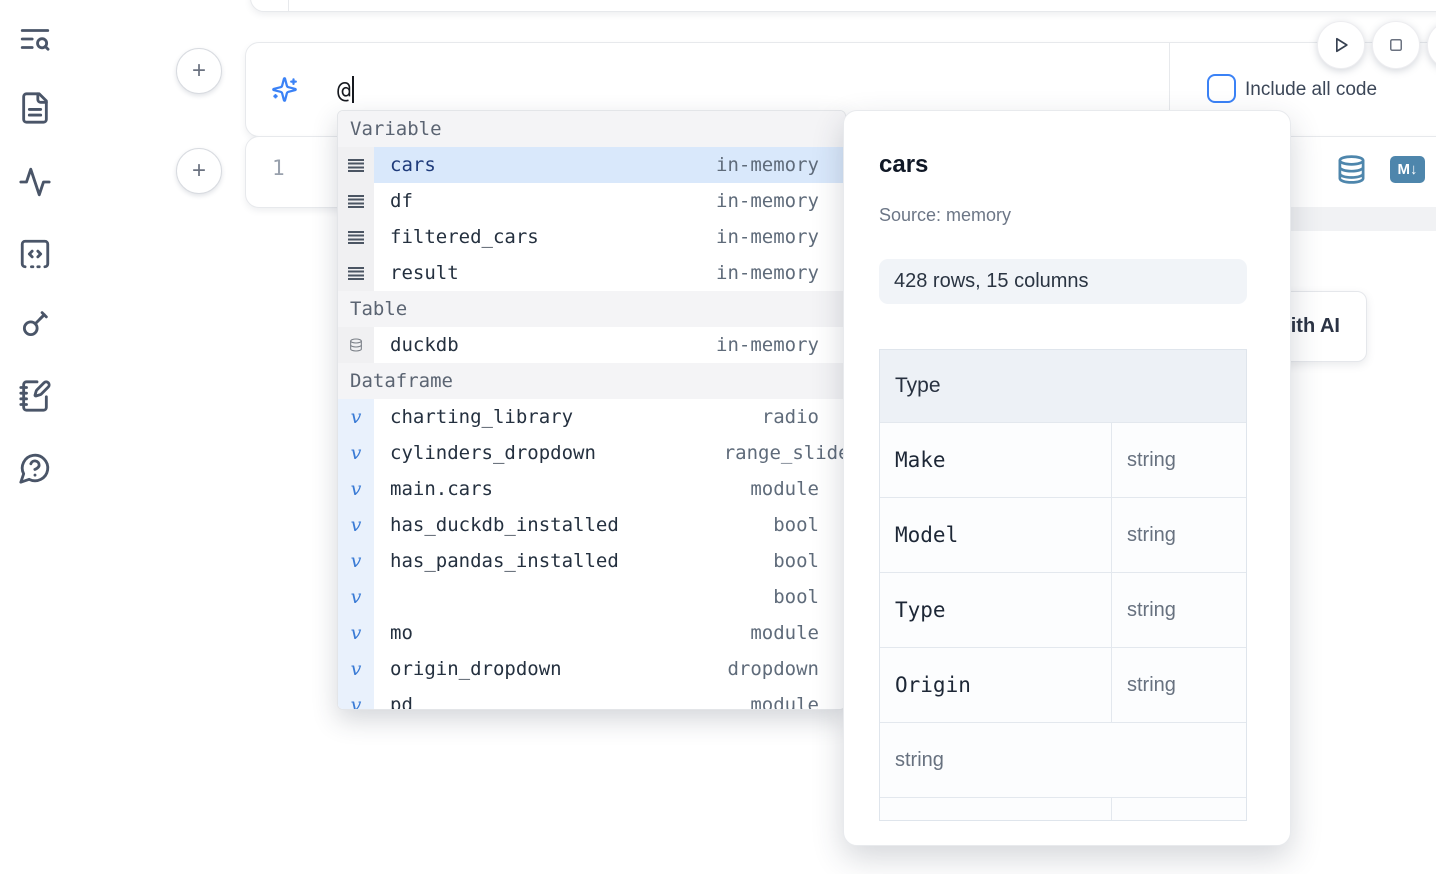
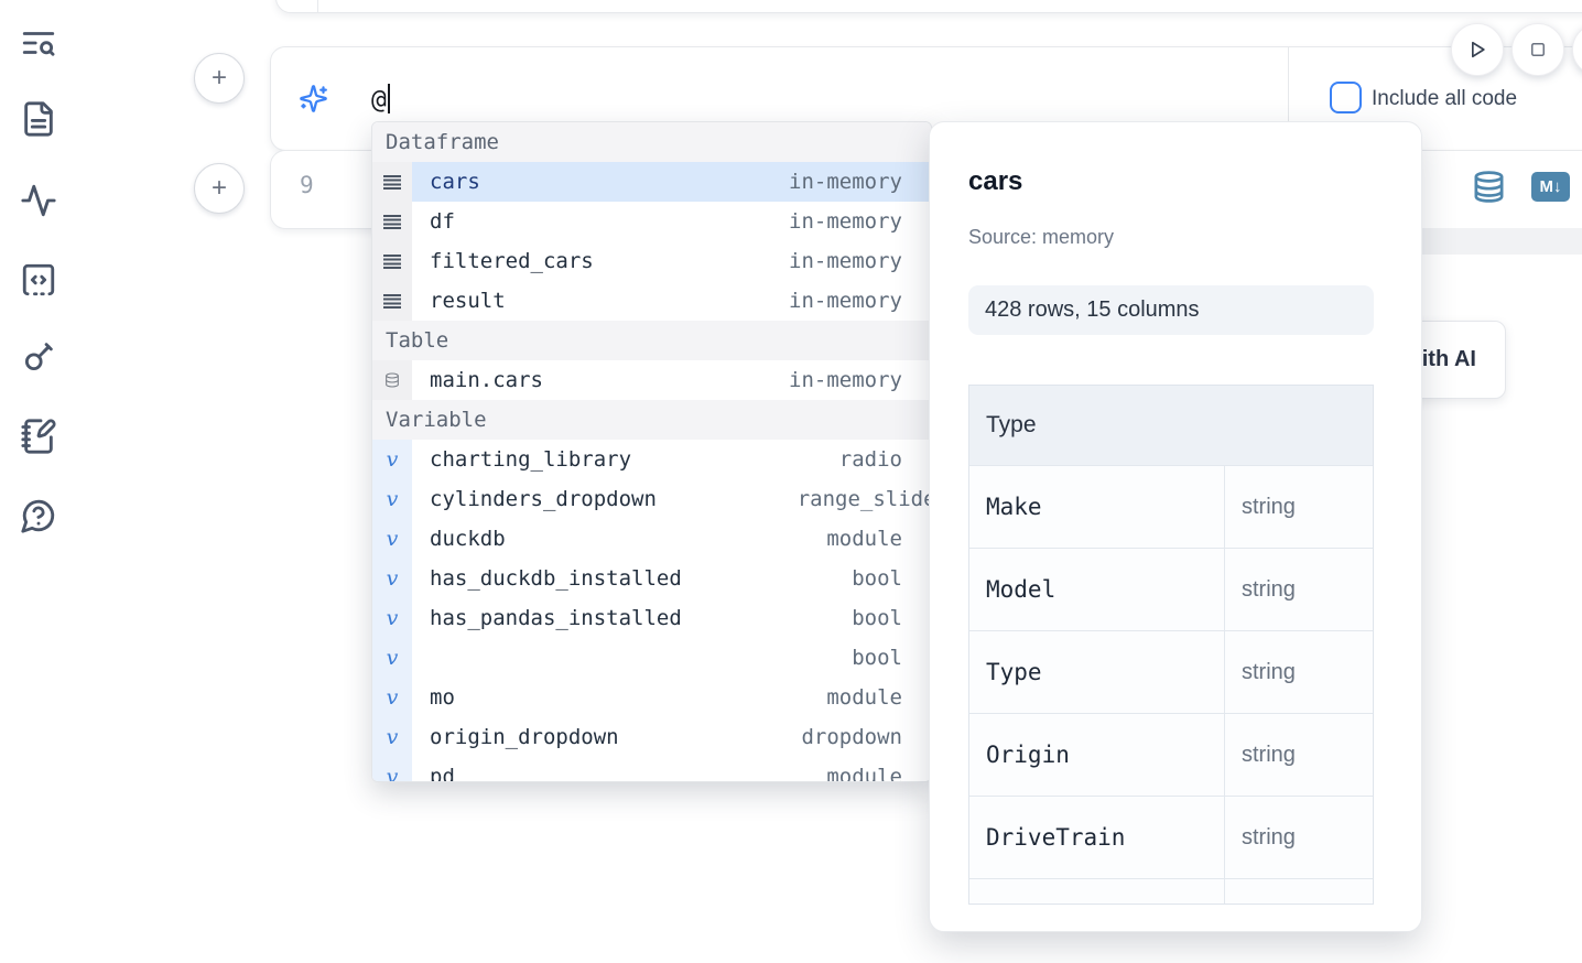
  +
  +
  @
  Include all code
- 1
+ 9
  M↓
  ith AI
- Variable
+ Dataframe
  cars
  in-memory
  df
  in-memory
  filtered_cars
  in-memory
  result
  in-memory
  Table
- duckdb
+ main.cars
  in-memory
- Dataframe
+ Variable
  v
  charting_library
  radio
  v
  cylinders_dropdown
  range_slid
  v
- main.cars
+ duckdb
  module
  v
  has_duckdb_installed
  bool
  v
  has_pandas_installed
  bool
  v
  bool
  v
  mo
  module
  v
  origin_dropdown
  dropdown
  v
  pd
  module
  cars
  Source: memory
  428 rows, 15 columns
  Type
  Make
  string
  Model
  string
  Type
  string
  Origin
  string
+ DriveTrain
  string
